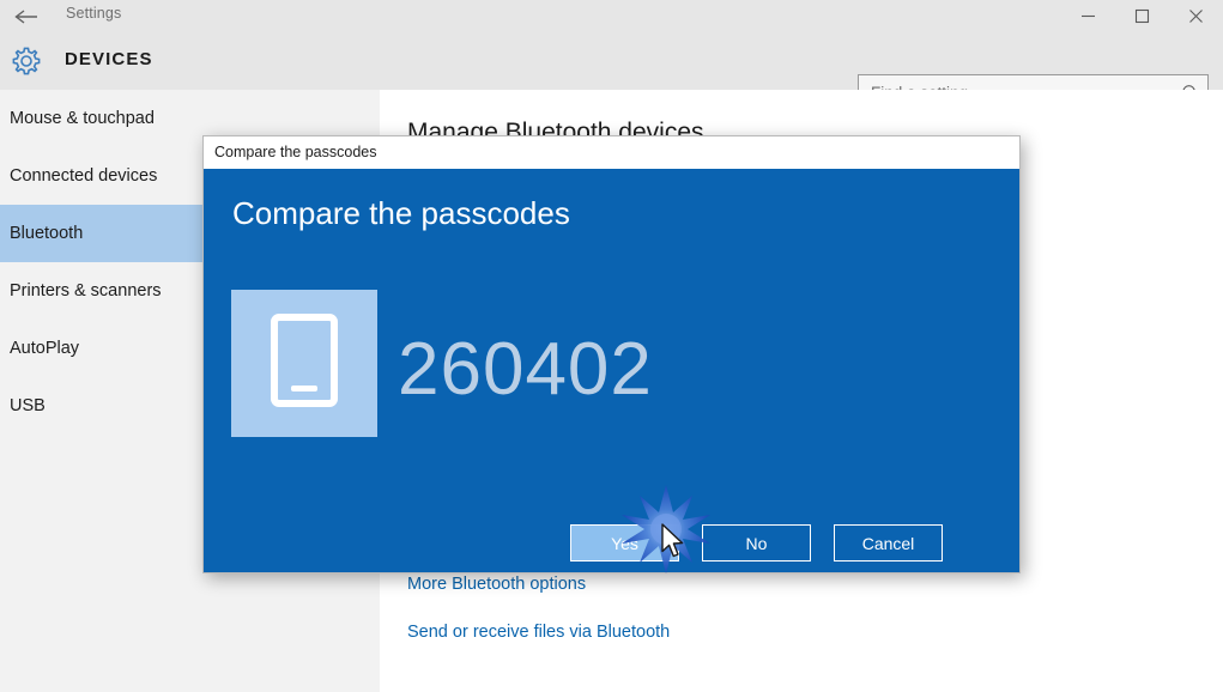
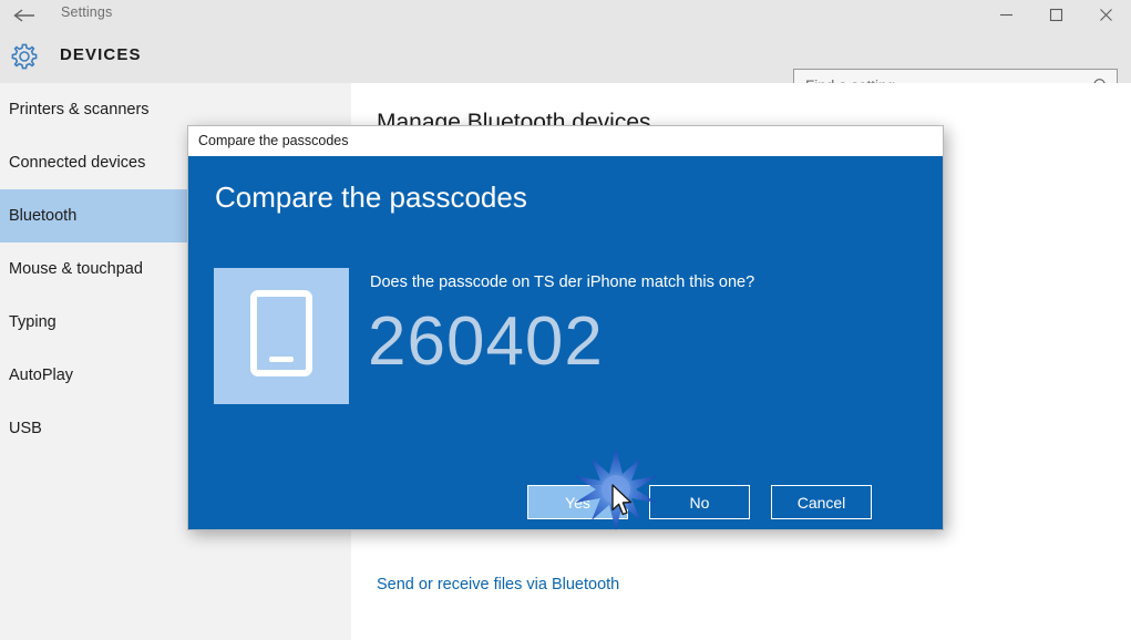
  Settings
  DEVICES
- Mouse & touchpad
+ Printers & scanners
  Connected devices
  Bluetooth
- Printers & scanners
+ Mouse & touchpad
+ Typing
  AutoPlay
  USB
  Manage Bluetooth devices
- More Bluetooth options
  Send or receive files via Bluetooth
  Compare the passcodes
  Compare the passcodes
+ Does the passcode on TS der iPhone match this one?
  260402
  Yes
  No
  Cancel
